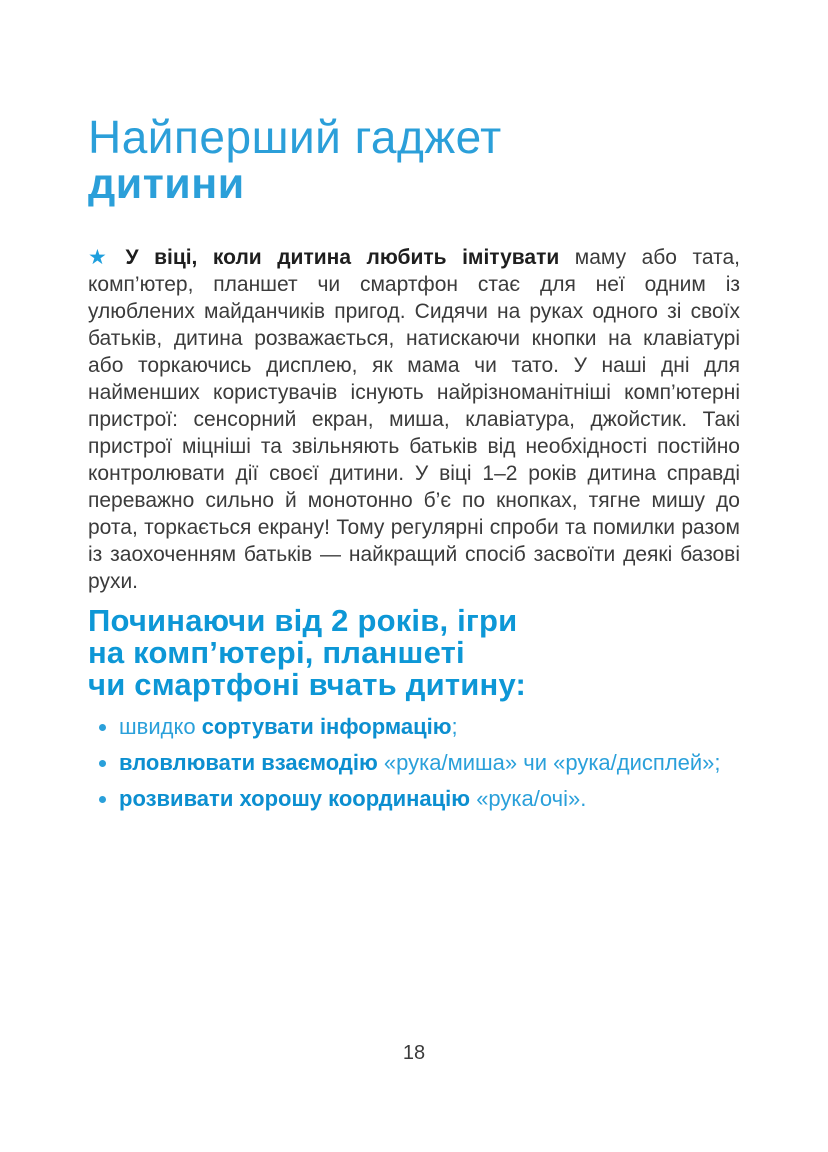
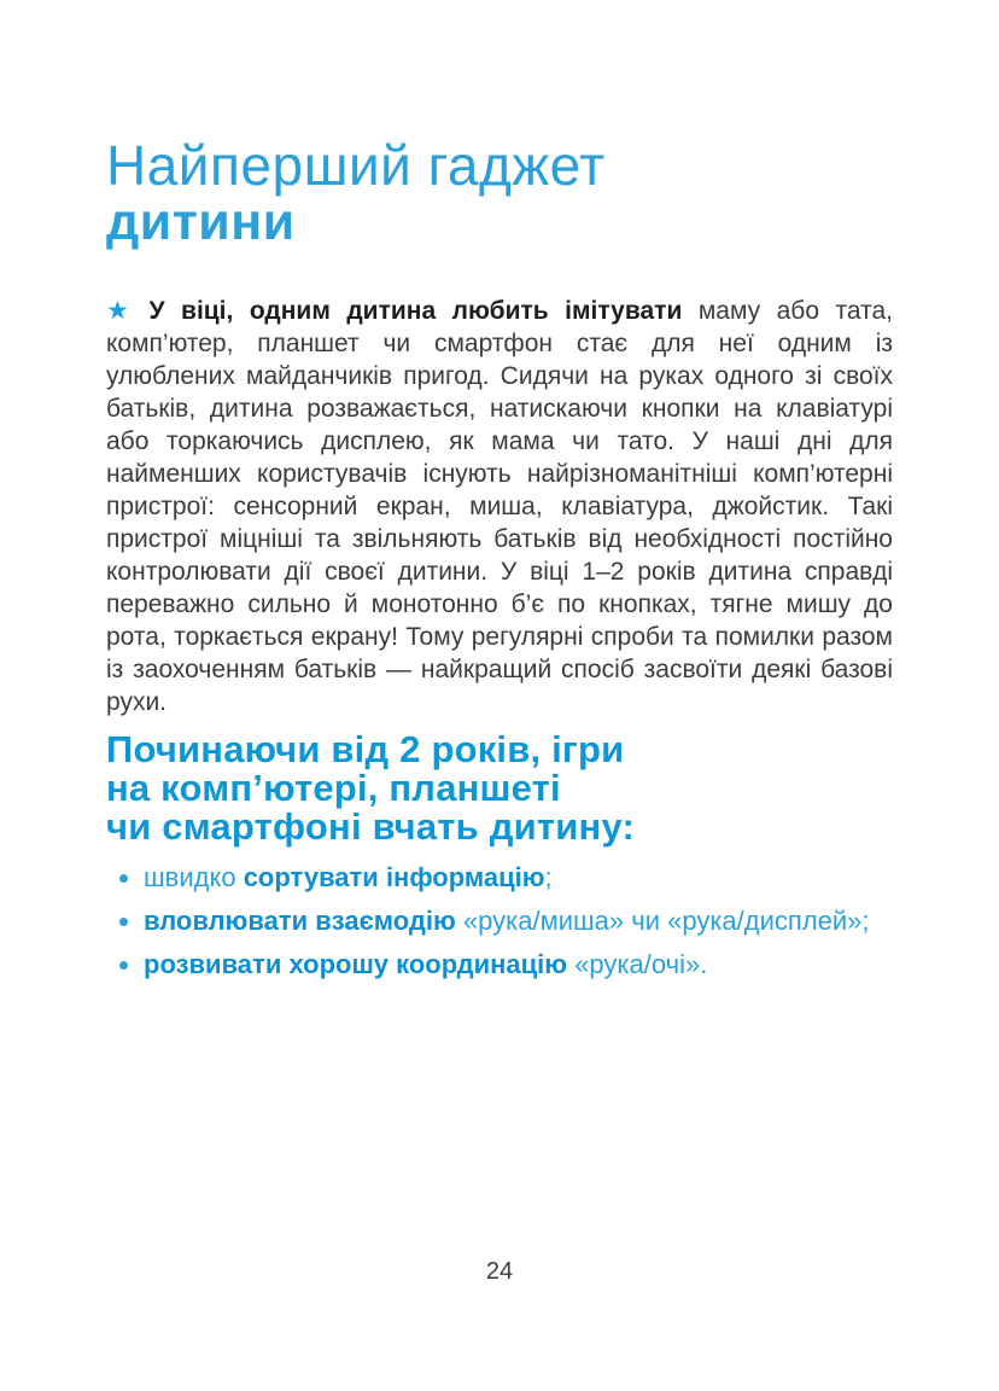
  Найперший гаджет
  дитини
- ★ У віці, коли дитина любить імітувати маму або тата, комп’ютер, планшет чи смартфон стає для неї одним із улюблених майданчиків пригод. Сидячи на руках одного зі своїх батьків, дитина розважається, натискаючи кнопки на клавіатурі або торкаючись дисплею, як мама чи тато. У наші дні для найменших користувачів існують найрізноманітніші комп’ютерні пристрої: сенсорний екран, миша, клавіатура, джойстик. Такі пристрої міцніші та звільняють батьків від необхідності постійно контролювати дії своєї дитини. У віці 1–2 років дитина справді переважно сильно й монотонно б’є по кнопках, тягне мишу до рота, торкається екрану! Тому регулярні спроби та помилки разом із заохоченням батьків — найкращий спосіб засвоїти деякі базові рухи.
+ ★ У віці, одним дитина любить імітувати маму або тата, комп’ютер, планшет чи смартфон стає для неї одним із улюблених майданчиків пригод. Сидячи на руках одного зі своїх батьків, дитина розважається, натискаючи кнопки на клавіатурі або торкаючись дисплею, як мама чи тато. У наші дні для найменших користувачів існують найрізноманітніші комп’ютерні пристрої: сенсорний екран, миша, клавіатура, джойстик. Такі пристрої міцніші та звільняють батьків від необхідності постійно контролювати дії своєї дитини. У віці 1–2 років дитина справді переважно сильно й монотонно б’є по кнопках, тягне мишу до рота, торкається екрану! Тому регулярні спроби та помилки разом із заохоченням батьків — найкращий спосіб засвоїти деякі базові рухи.
  Починаючи від 2 років, ігри
  на комп’ютері, планшеті
  чи смартфоні вчать дитину:
  швидко сортувати інформацію;
  вловлювати взаємодію «рука/миша» чи «рука/дисплей»;
  розвивати хорошу координацію «рука/очі».
- 18
+ 24
